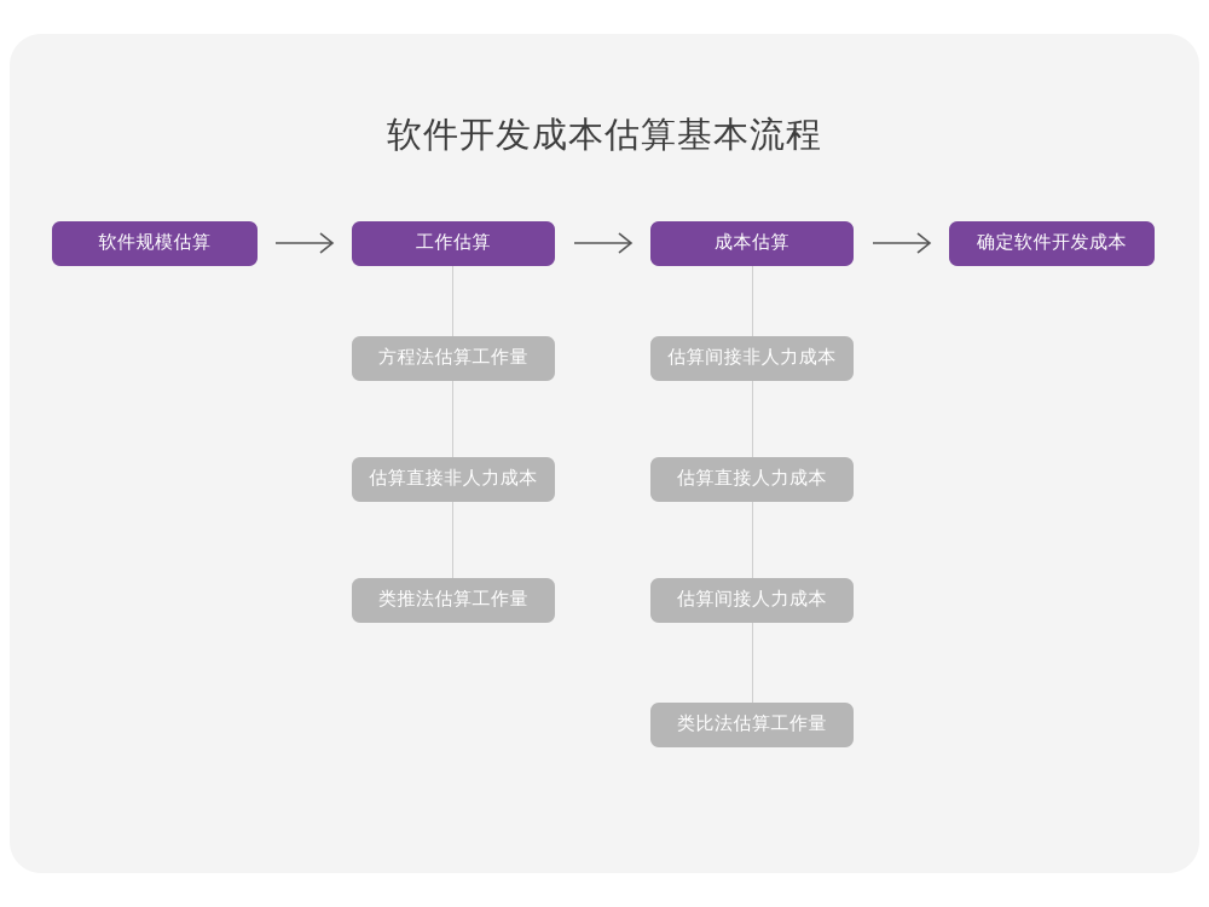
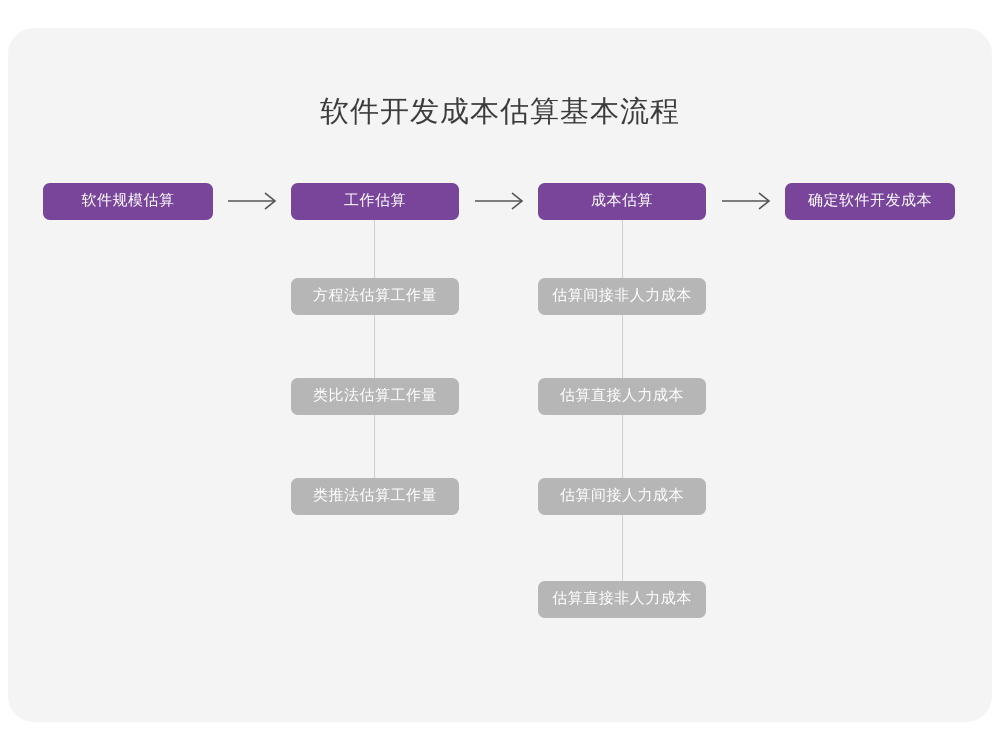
  软件开发成本估算基本流程
  软件规模估算
  工作估算
  成本估算
  确定软件开发成本
  方程法估算工作量
- 估算直接非人力成本
+ 类比法估算工作量
  类推法估算工作量
  估算间接非人力成本
  估算直接人力成本
  估算间接人力成本
- 类比法估算工作量
+ 估算直接非人力成本
